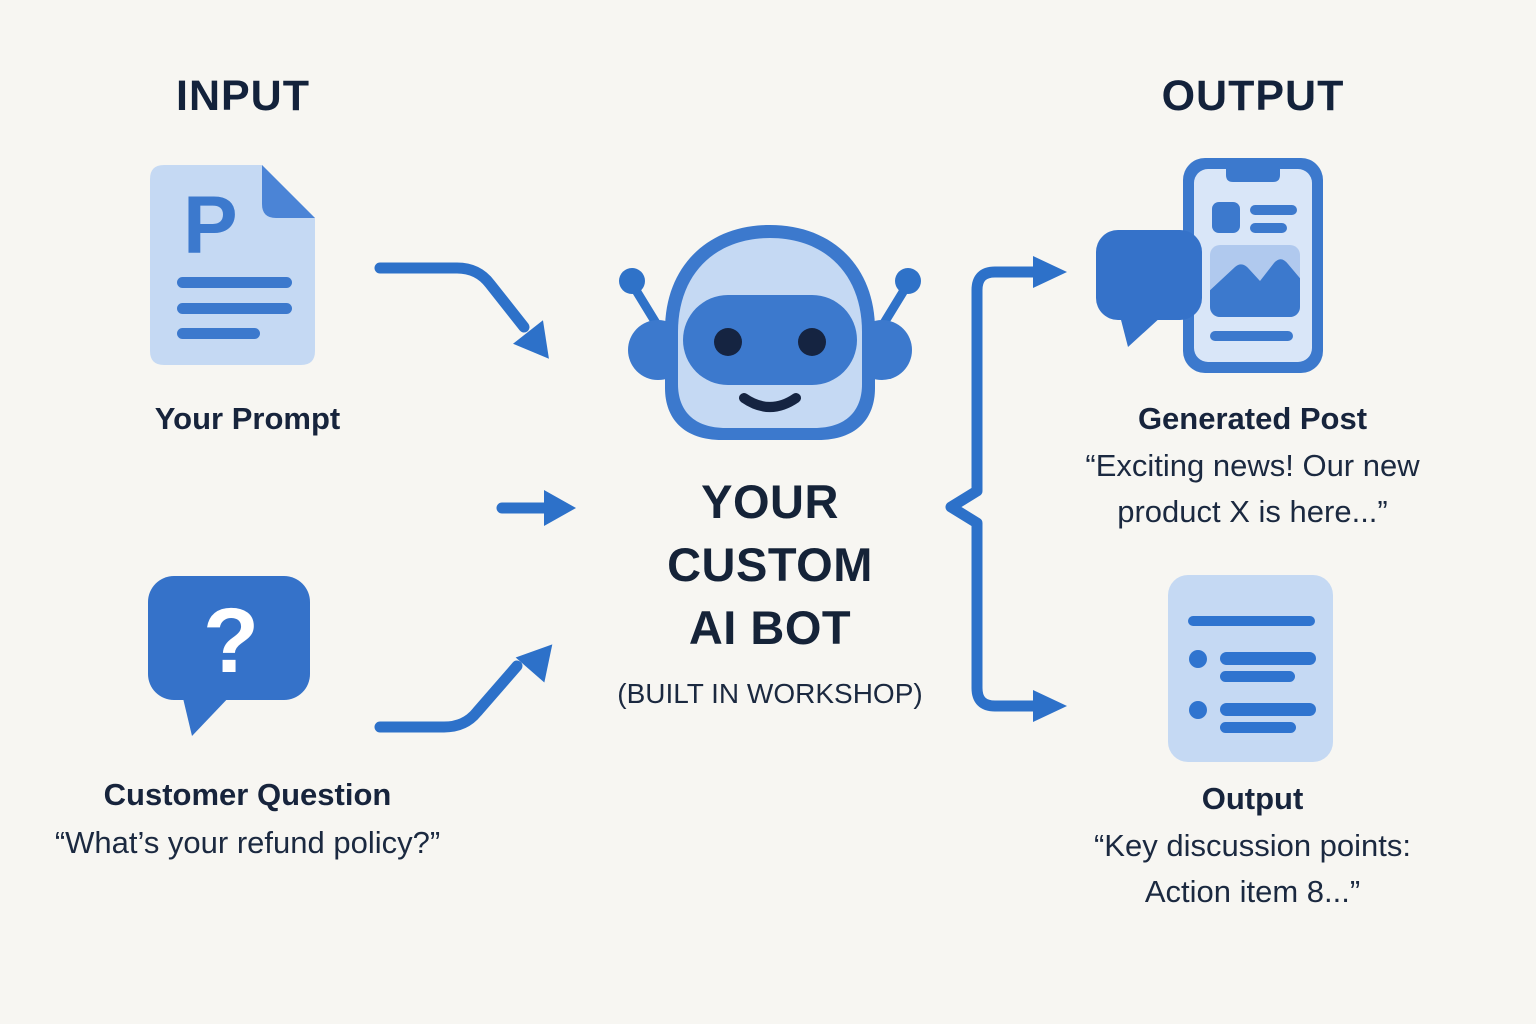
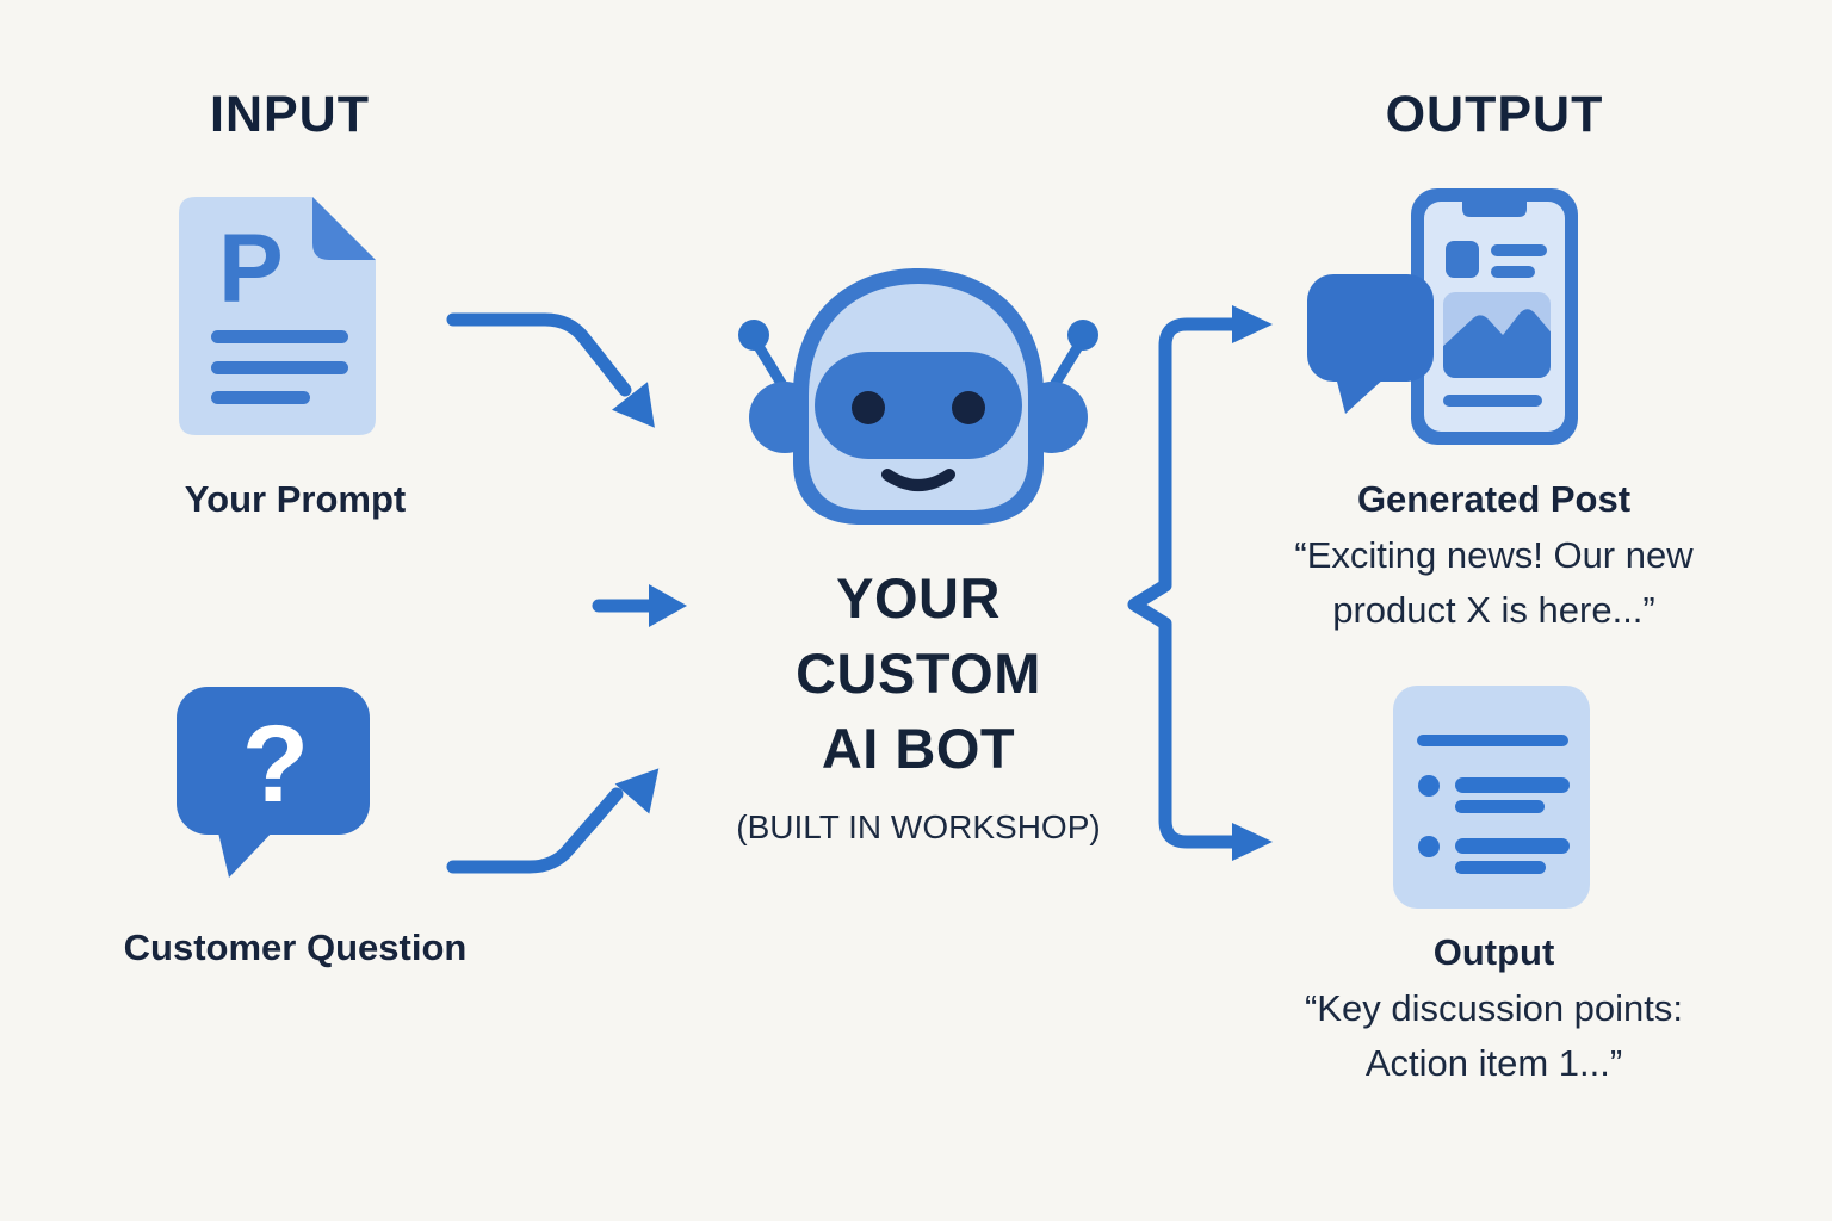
  INPUT
  P
  Your Prompt
  ?
  Customer Question
- “What’s your refund policy?”
  YOUR
  CUSTOM
  AI BOT
  (BUILT IN WORKSHOP)
  OUTPUT
  Generated Post
  “Exciting news! Our new
  product X is here...”
  Output
  “Key discussion points:
- Action item 8...”
+ Action item 1...”
